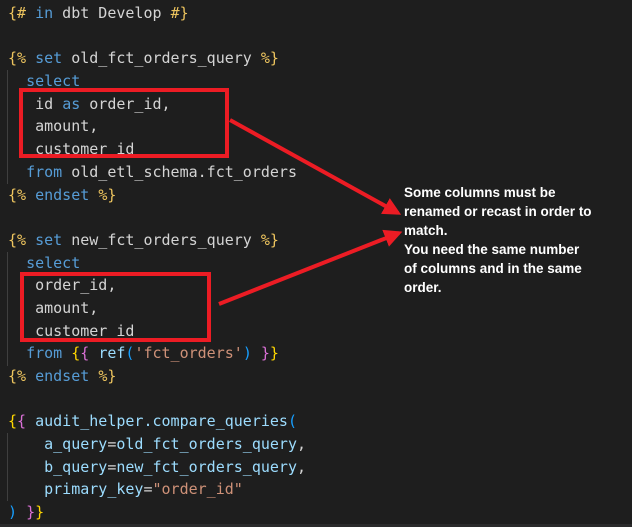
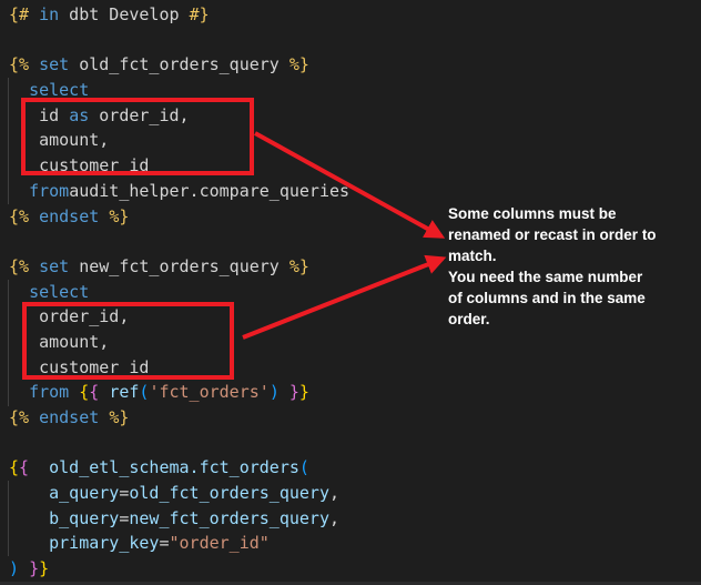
  {# in dbt Develop #}
  {% set old_fct_orders_query %}
  select
  id as order_id,
  amount,
  customer_id
- from old_etl_schema.fct_orders
+ fromaudit_helper.compare_queries
  {% endset %}
  {% set new_fct_orders_query %}
  select
  order_id,
  amount,
  customer_id
  from {{ ref('fct_orders') }}
  {% endset %}
- {{ audit_helper.compare_queries(
+ {{ old_etl_schema.fct_orders(
  a_query=old_fct_orders_query,
  b_query=new_fct_orders_query,
  primary_key="order_id"
  ) }}
  Some columns must be renamed or recast in order to match.
  You need the same number of columns and in the same order.
